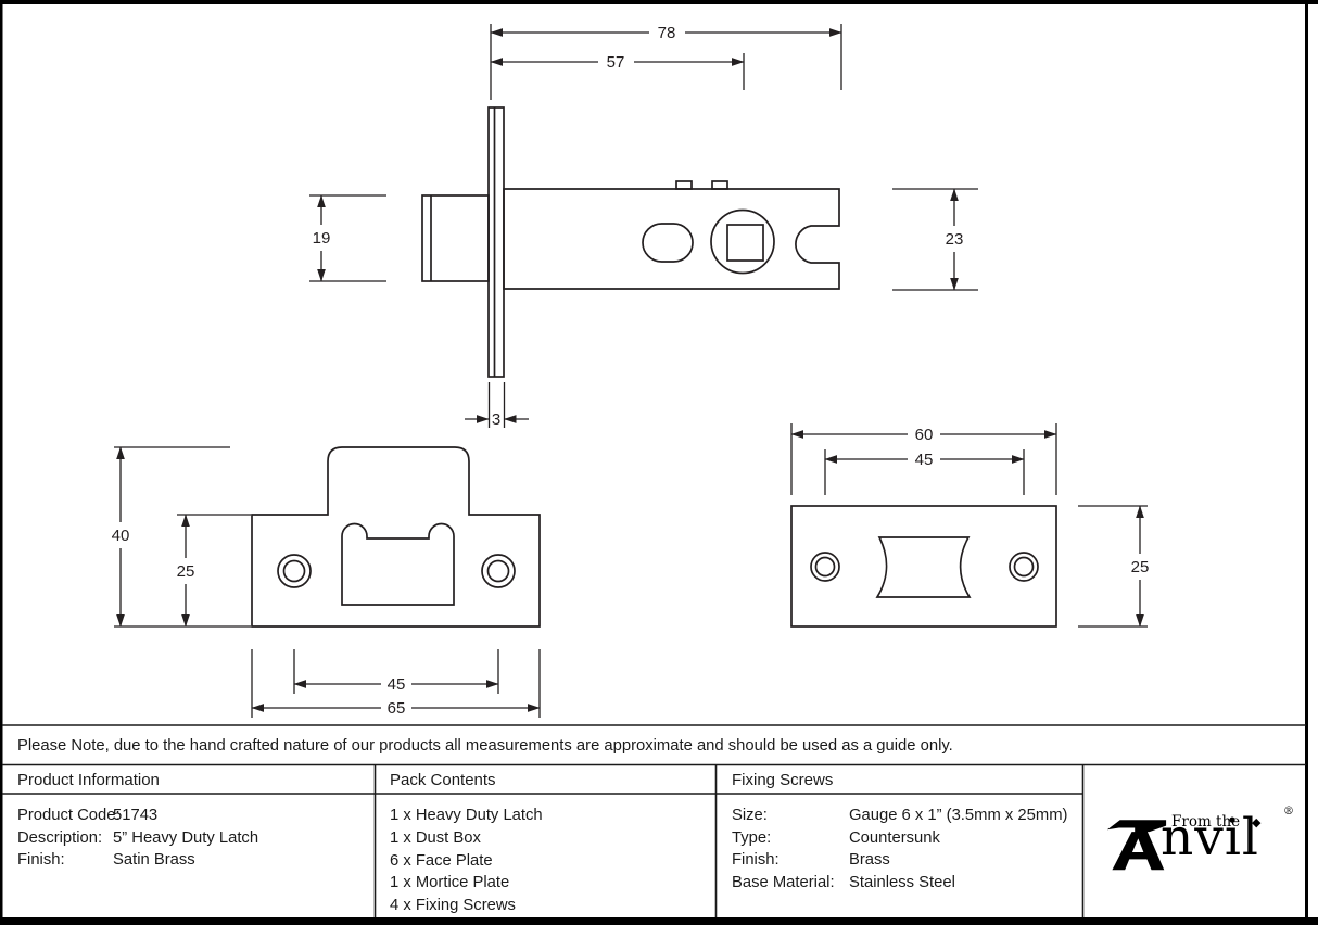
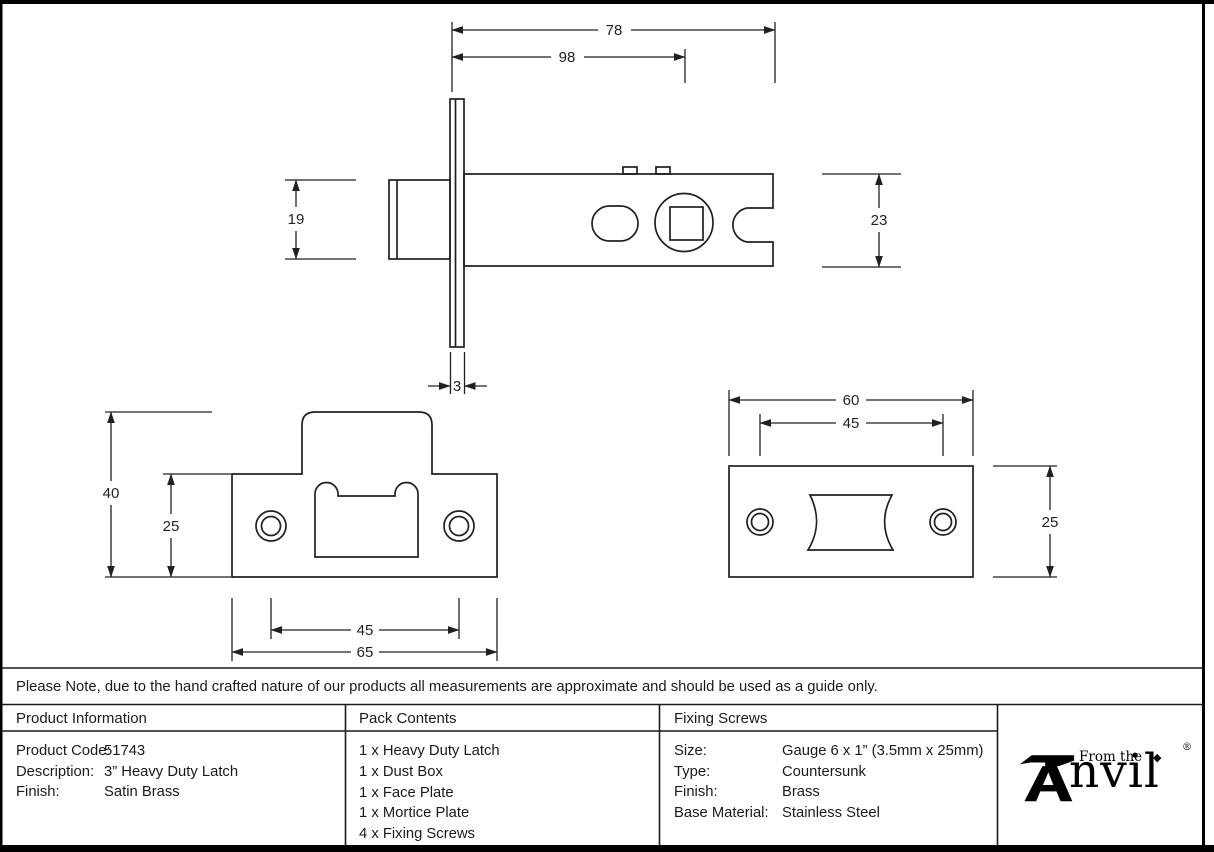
  78
- 57
+ 98
  19
  23
  3
  40
  25
  45
  65
  60
  45
  25
  Please Note, due to the hand crafted nature of our products all measurements are approximate and should be used as a guide only.
  Product Information
  Pack Contents
  Fixing Screws
  Product Code
  51743
  Description:
- 5” Heavy Duty Latch
+ 3” Heavy Duty Latch
  Finish:
  Satin Brass
  1 x Heavy Duty Latch
  1 x Dust Box
- 6 x Face Plate
+ 1 x Face Plate
  1 x Mortice Plate
  4 x Fixing Screws
  Size:
  Gauge 6 x 1” (3.5mm x 25mm)
  Type:
  Countersunk
  Finish:
  Brass
  Base Material:
  Stainless Steel
  From the
  ◆
  nvil
  ®
